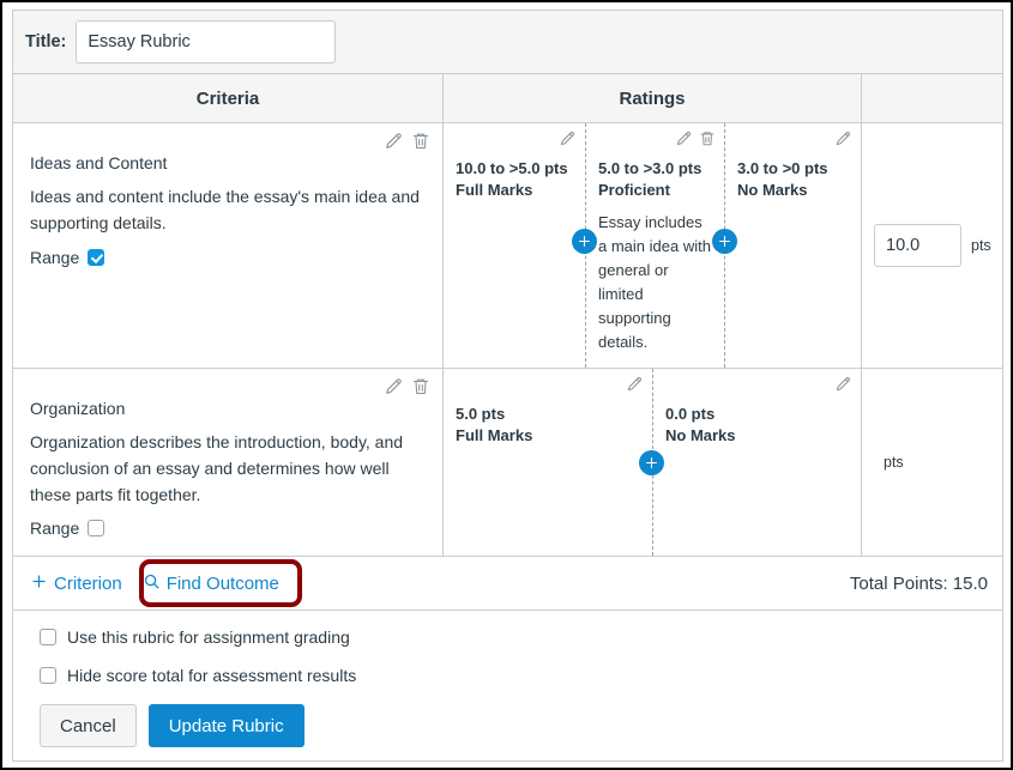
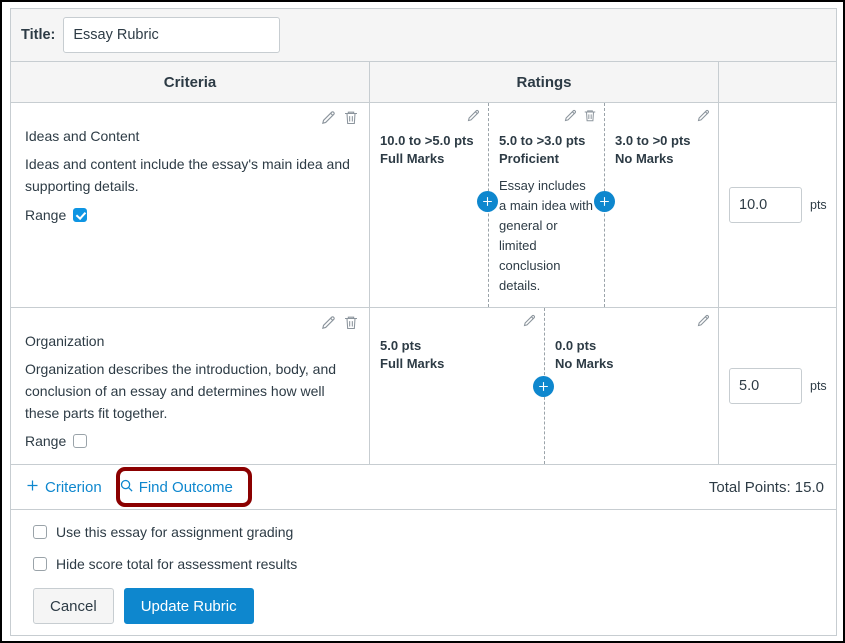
  Title:
  Essay Rubric
  Criteria
  Ratings
  Ideas and Content
  Ideas and content include the essay's main idea and supporting details.
  Range
  10.0 to >5.0 pts
  Full Marks
  5.0 to >3.0 pts
  Proficient
- Essay includes a main idea with general or limited supporting details.
+ Essay includes a main idea with general or limited conclusion details.
  3.0 to >0 pts
  No Marks
  10.0
  pts
  Organization
  Organization describes the introduction, body, and conclusion of an essay and determines how well these parts fit together.
  Range
  5.0 pts
  Full Marks
  0.0 pts
  No Marks
+ 5.0
  pts
  Criterion
  Find Outcome
  Total Points: 15.0
- Use this rubric for assignment grading
+ Use this essay for assignment grading
  Hide score total for assessment results
  Cancel
  Update Rubric
